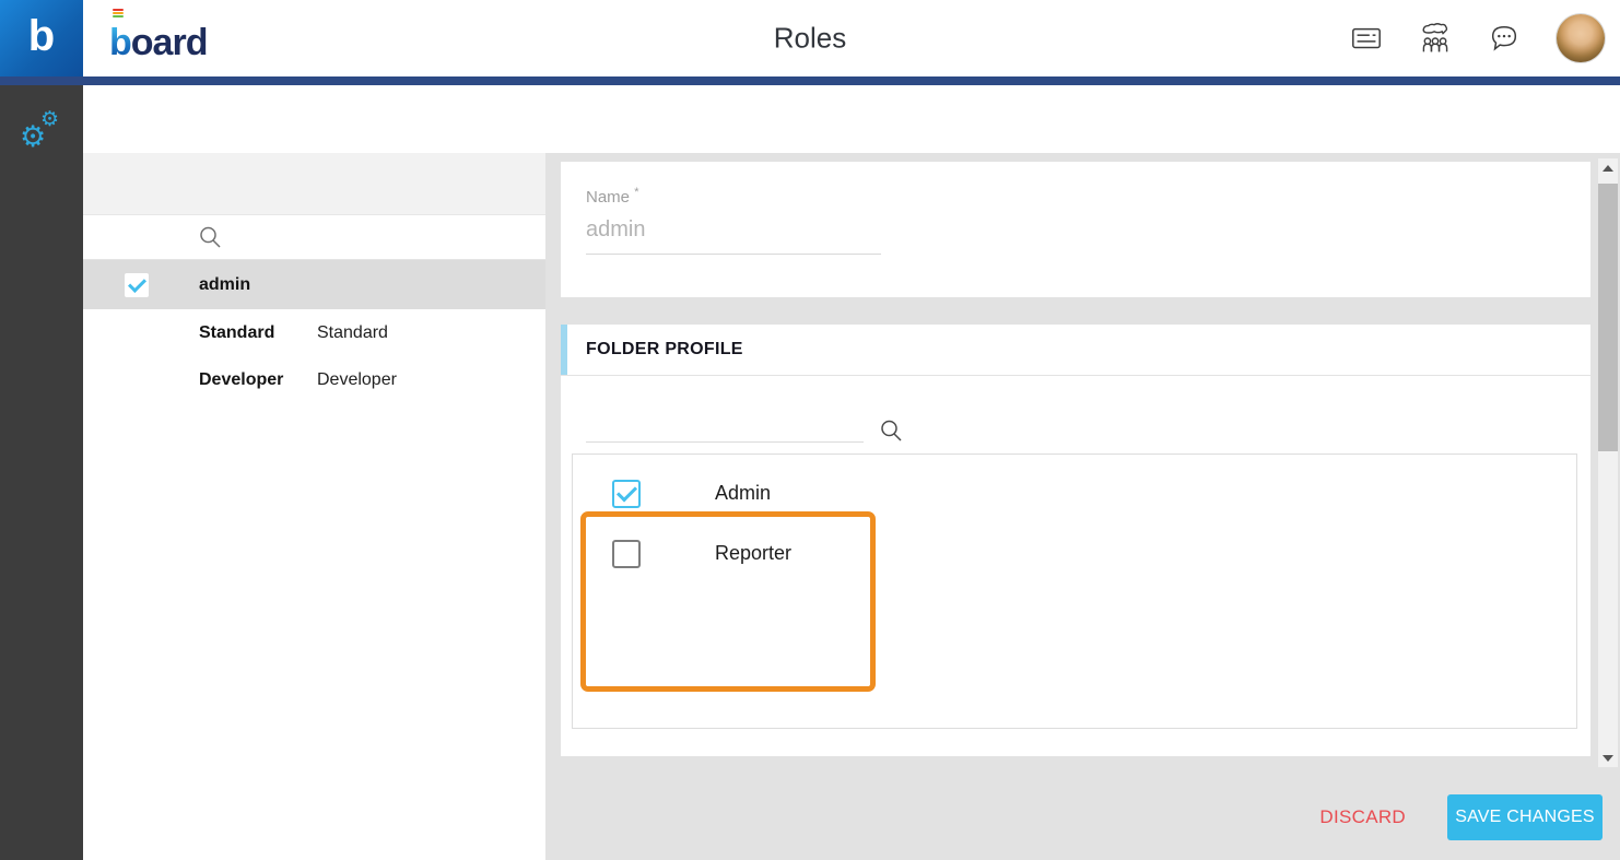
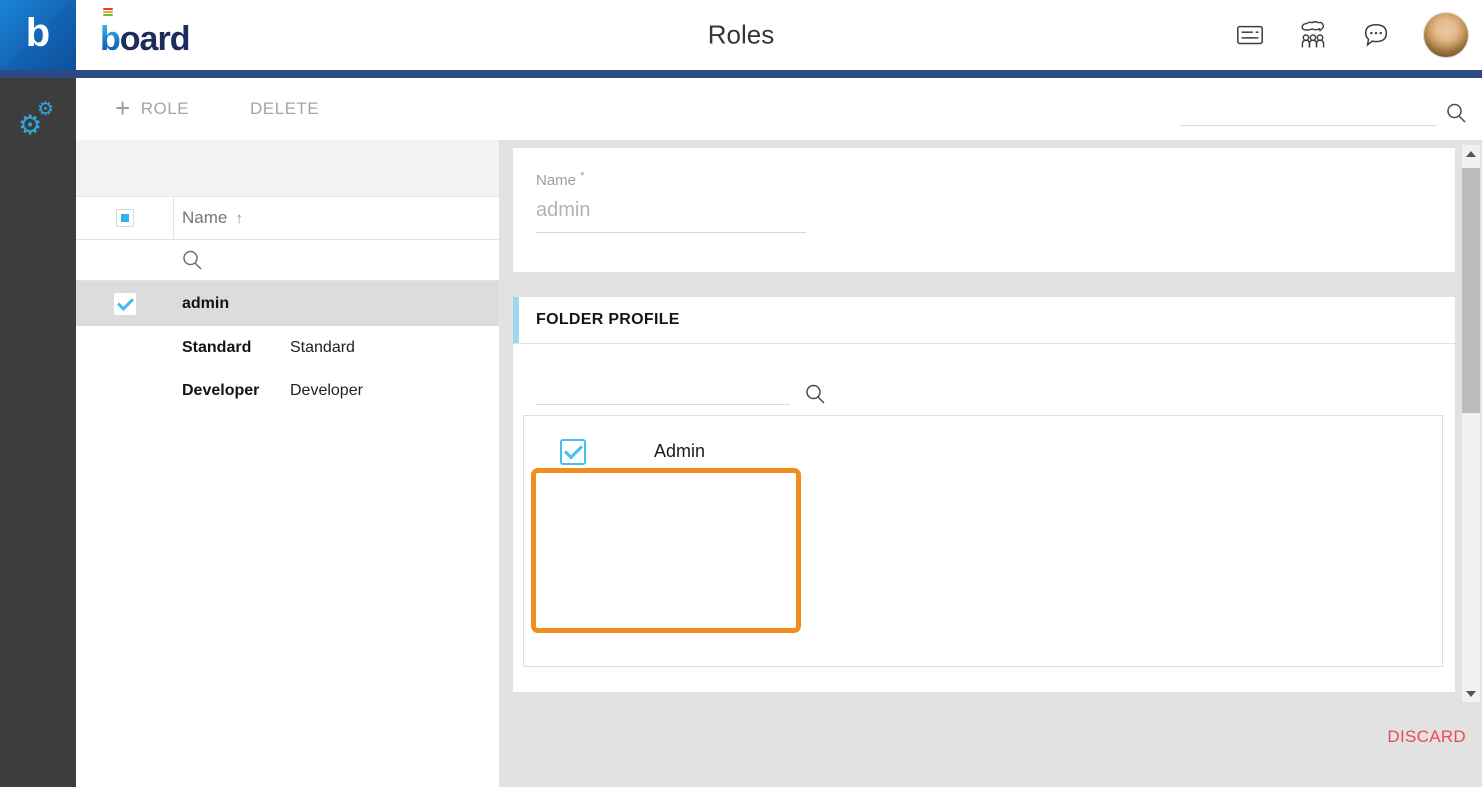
  b
  b
  oard
  Roles
  ⚙
  ⚙
+ +
+ ROLE
+ DELETE
+ Name
+ ↑
  admin
  Standard
  Standard
  Developer
  Developer
  Name *
  admin
  FOLDER PROFILE
  Admin
- Reporter
  DISCARD
- SAVE CHANGES
